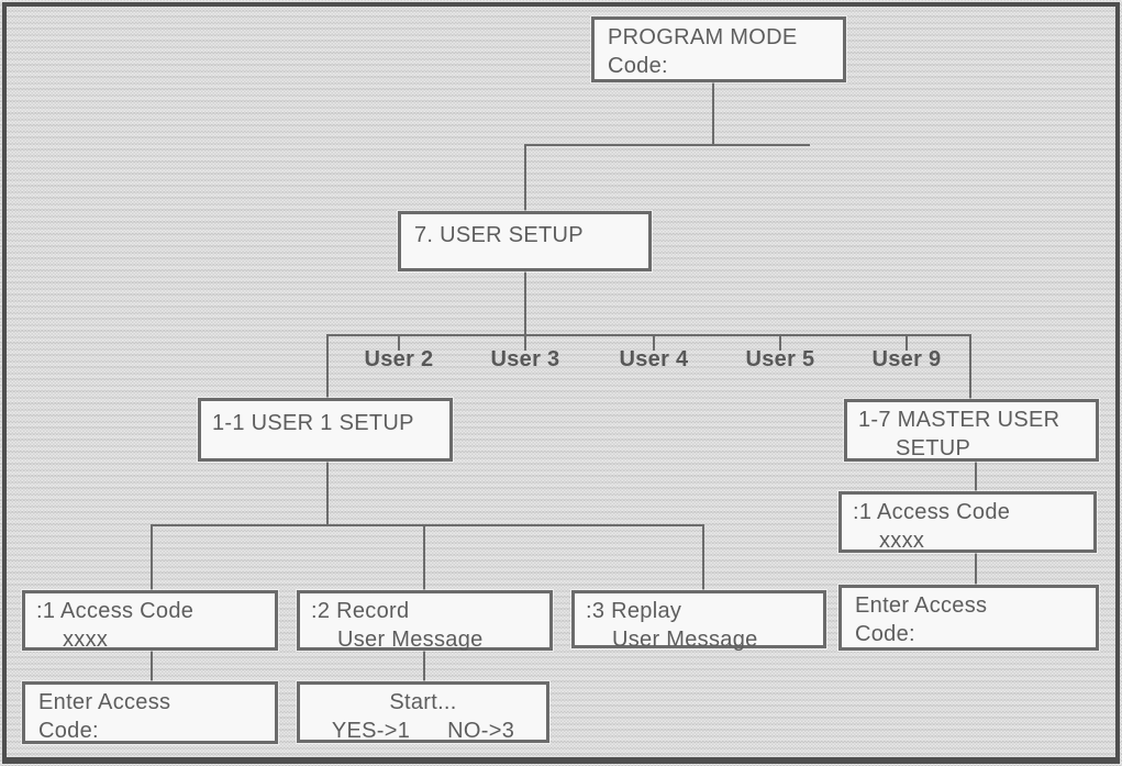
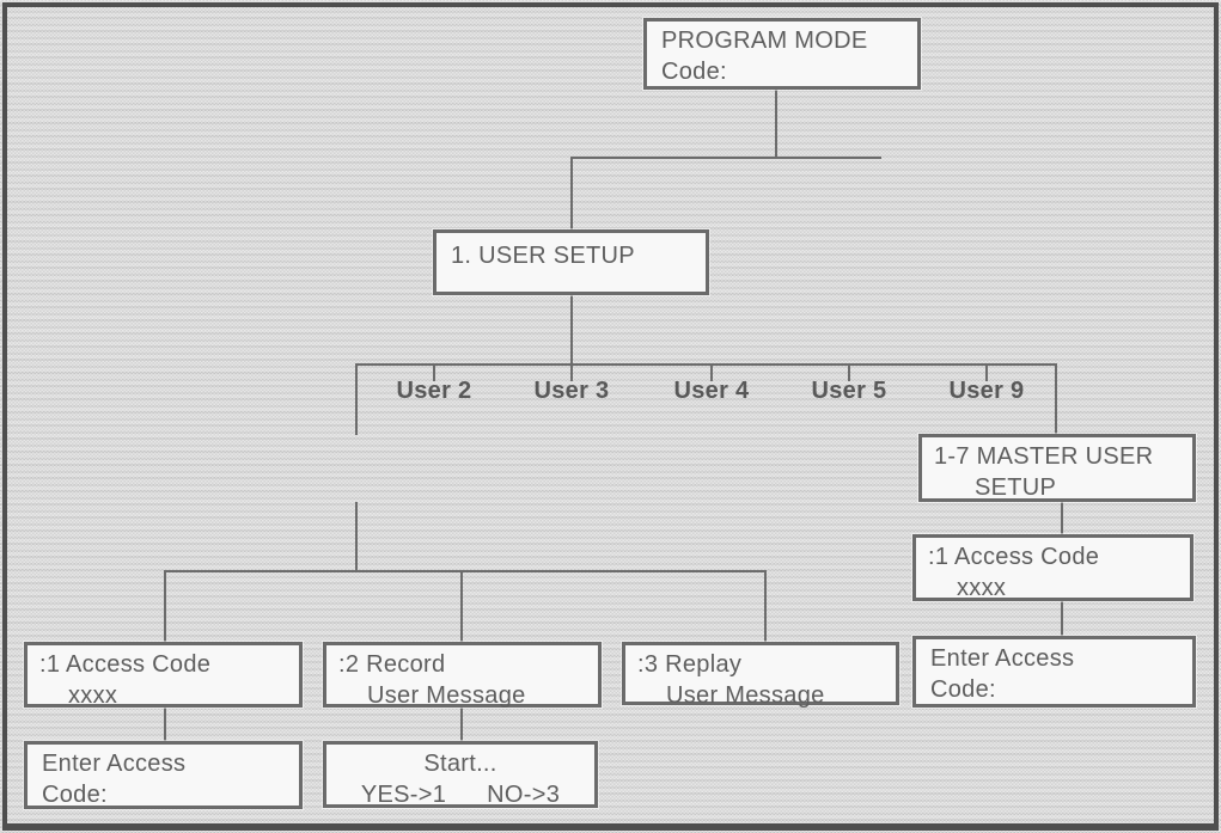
  PROGRAM MODE
  Code:
- 7. USER SETUP
+ 1. USER SETUP
- 1-1 USER 1 SETUP
  1-7 MASTER USER
  SETUP
  :1 Access Code
  xxxx
  :2 Record
  User Message
  :3 Replay
  User Message
  Enter Access
  Code:
  Start...
  YES->1
  NO->3
  :1 Access Code
  xxxx
  Enter Access
  Code:
  User 2
  User 3
  User 4
  User 5
  User 9
